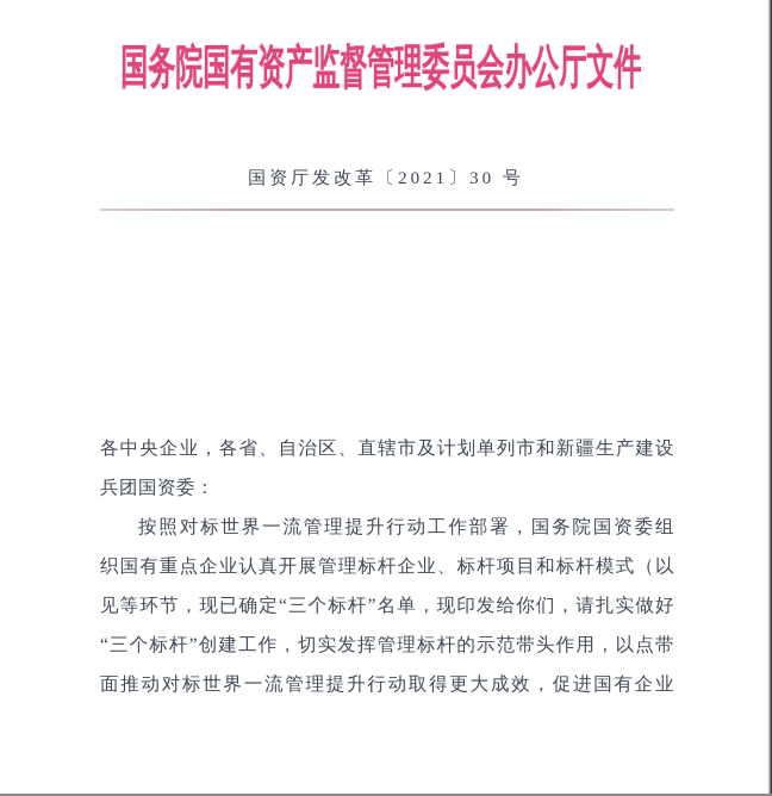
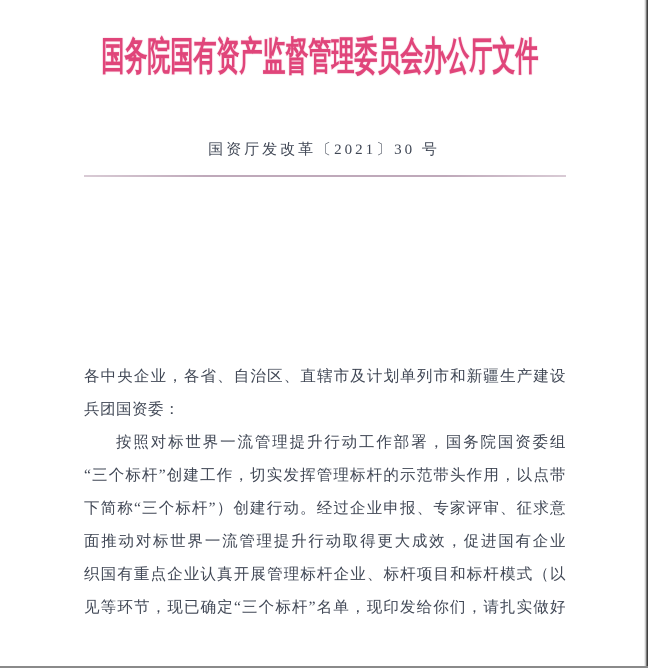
  国务院国有资产监督管理委员会办公厅文件
  国资厅发改革〔2021〕30 号
  各中央企业，各省、自治区、直辖市及计划单列市和新疆生产建设
  兵团国资委：
  按照对标世界一流管理提升行动工作部署，国务院国资委组
- 织国有重点企业认真开展管理标杆企业、标杆项目和标杆模式（以
+ “三个标杆”创建工作，切实发挥管理标杆的示范带头作用，以点带
+ 下简称“三个标杆”）创建行动。经过企业申报、专家评审、征求意
- 见等环节，现已确定“三个标杆”名单，现印发给你们，请扎实做好
+ 面推动对标世界一流管理提升行动取得更大成效，促进国有企业
- “三个标杆”创建工作，切实发挥管理标杆的示范带头作用，以点带
+ 织国有重点企业认真开展管理标杆企业、标杆项目和标杆模式（以
- 面推动对标世界一流管理提升行动取得更大成效，促进国有企业
+ 见等环节，现已确定“三个标杆”名单，现印发给你们，请扎实做好
